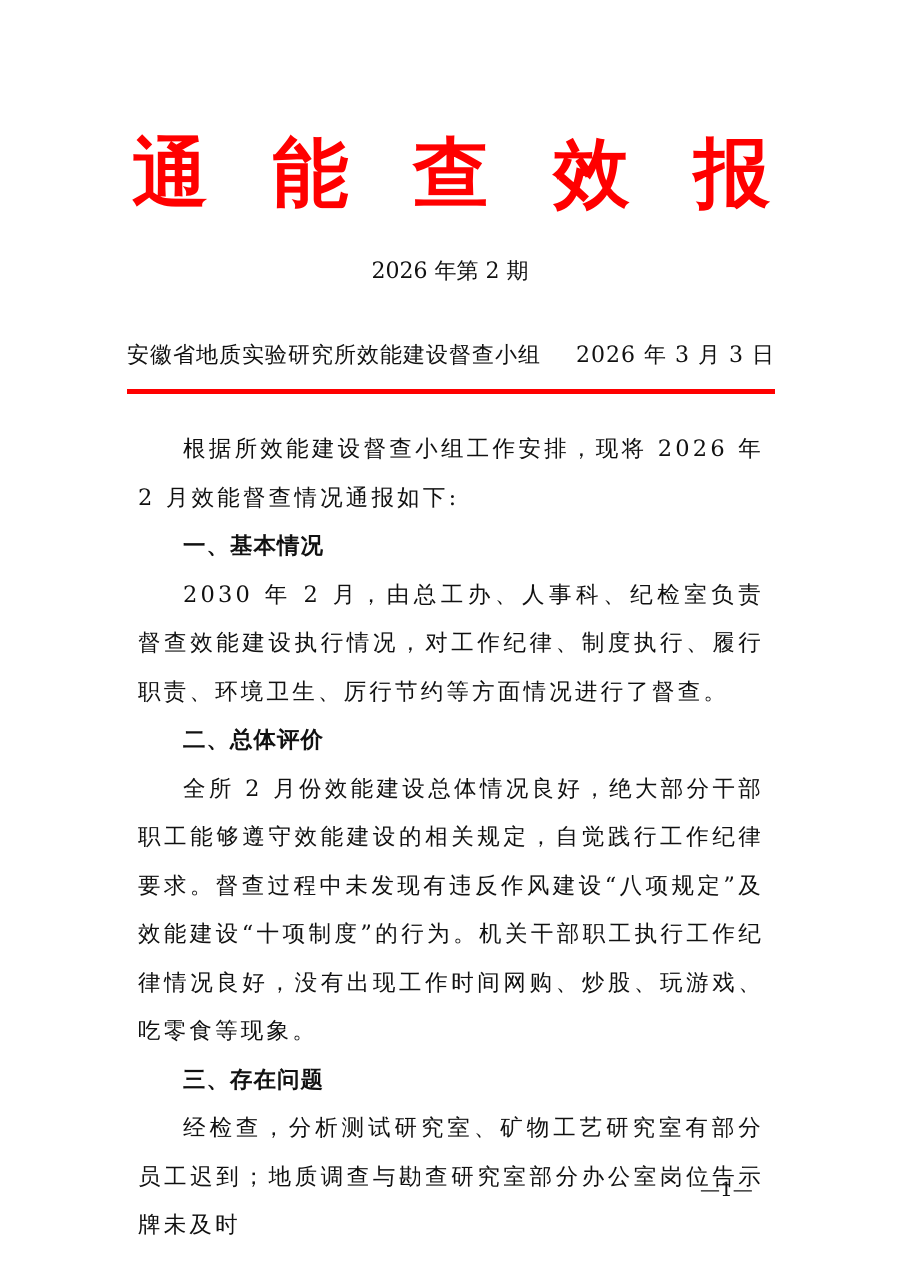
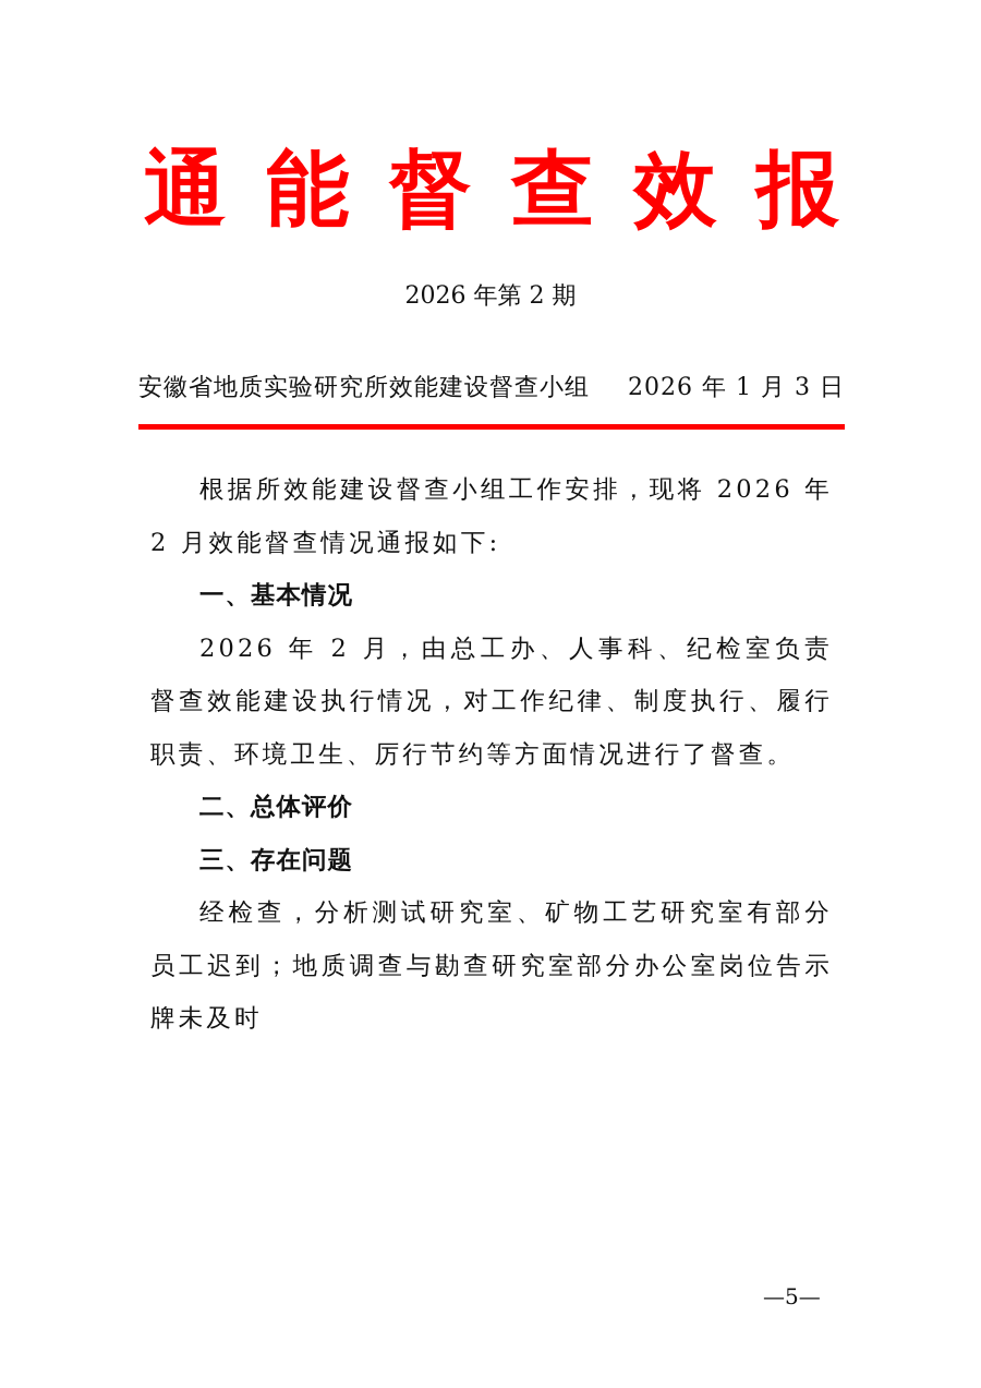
  通
  能
+ 督
  查
  效
  报
  2026 年第 2 期
  安徽省地质实验研究所效能建设督查小组
- 2026 年 3 月 3 日
+ 2026 年 1 月 3 日
  根据所效能建设督查小组工作安排，现将 2026 年 2 月效能督查情况通报如下:
  一、基本情况
- 2030 年 2 月，由总工办、人事科、纪检室负责督查效能建设执行情况，对工作纪律、制度执行、履行职责、环境卫生、厉行节约等方面情况进行了督查。
+ 2026 年 2 月，由总工办、人事科、纪检室负责督查效能建设执行情况，对工作纪律、制度执行、履行职责、环境卫生、厉行节约等方面情况进行了督查。
  二、总体评价
- 全所 2 月份效能建设总体情况良好，绝大部分干部职工能够遵守效能建设的相关规定，自觉践行工作纪律要求。督查过程中未发现有违反作风建设“八项规定”及效能建设“十项制度”的行为。机关干部职工执行工作纪律情况良好，没有出现工作时间网购、炒股、玩游戏、吃零食等现象。
  三、存在问题
  经检查，分析测试研究室、矿物工艺研究室有部分员工迟到；地质调查与勘查研究室部分办公室岗位告示牌未及时
- —1—
+ —5—
